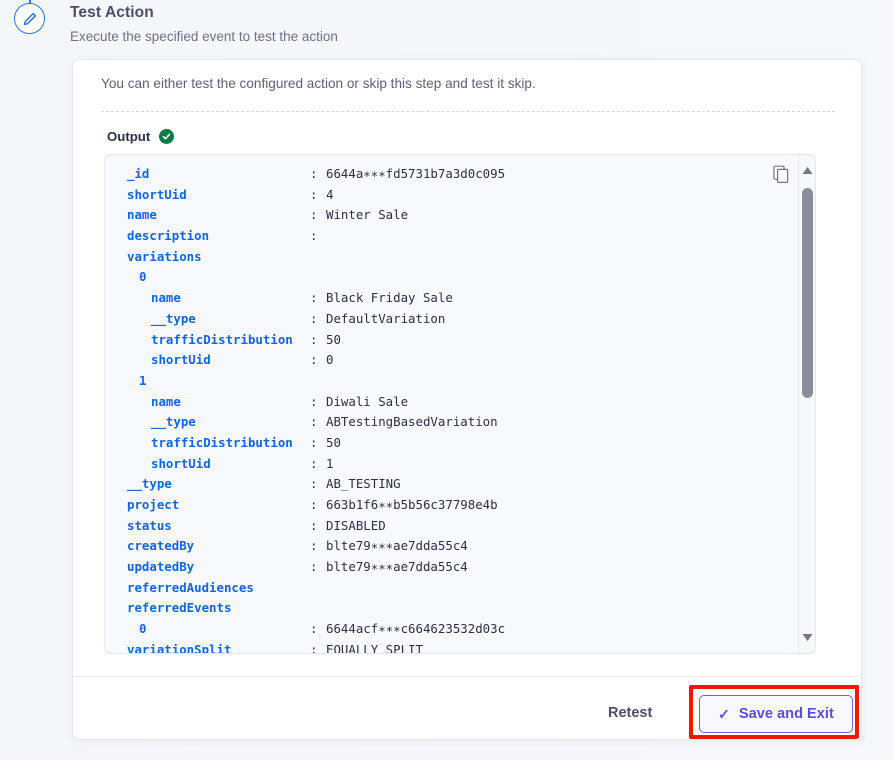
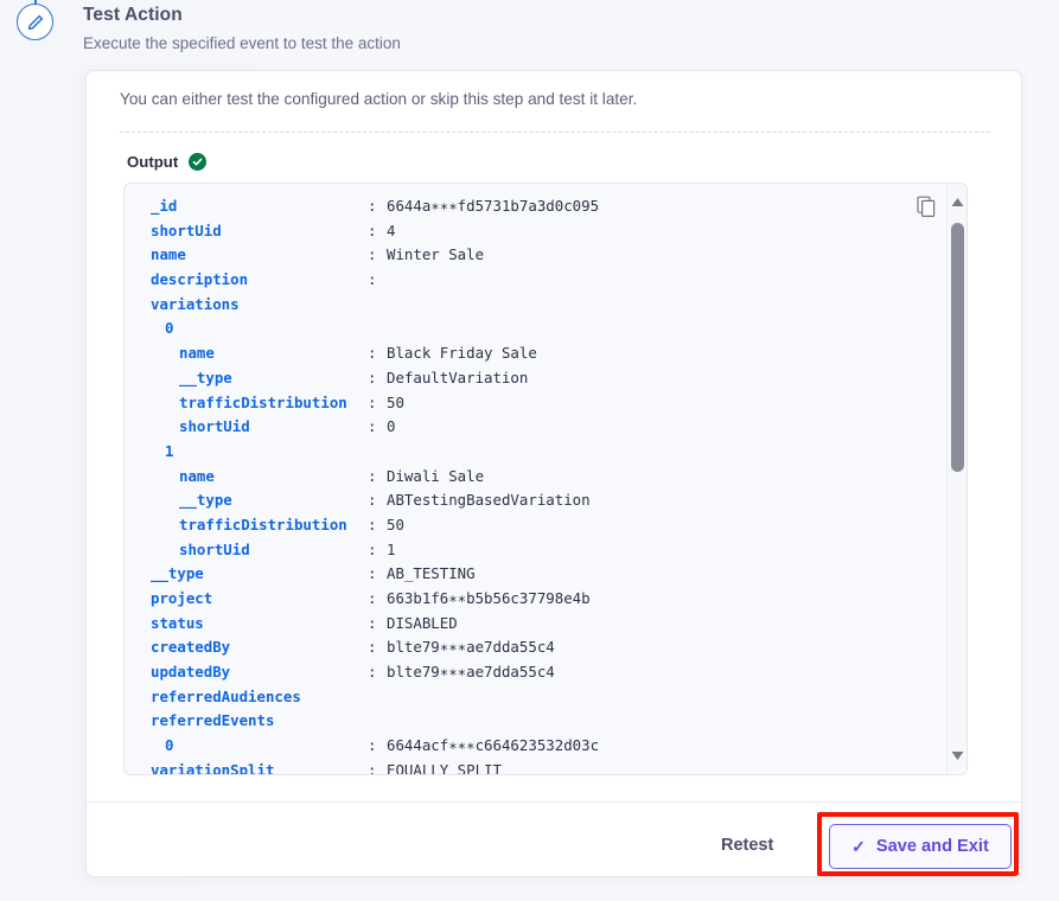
  Test Action
  Execute the specified event to test the action
- You can either test the configured action or skip this step and test it skip.
+ You can either test the configured action or skip this step and test it later.
  Output
  _id
  :
  6644a∗∗∗fd5731b7a3d0c095
  shortUid
  :
  4
  name
  :
  Winter Sale
  description
  :
  variations
  0
  name
  :
  Black Friday Sale
  __type
  :
  DefaultVariation
  trafficDistribution
  :
  50
  shortUid
  :
  0
  1
  name
  :
  Diwali Sale
  __type
  :
  ABTestingBasedVariation
  trafficDistribution
  :
  50
  shortUid
  :
  1
  __type
  :
  AB_TESTING
  project
  :
  663b1f6∗∗b5b56c37798e4b
  status
  :
  DISABLED
  createdBy
  :
  blte79∗∗∗ae7dda55c4
  updatedBy
  :
  blte79∗∗∗ae7dda55c4
  referredAudiences
  referredEvents
  0
  :
  6644acf∗∗∗c664623532d03c
  variationSplit
  :
  EQUALLY_SPLIT
  Retest
  ✓
  Save and Exit
